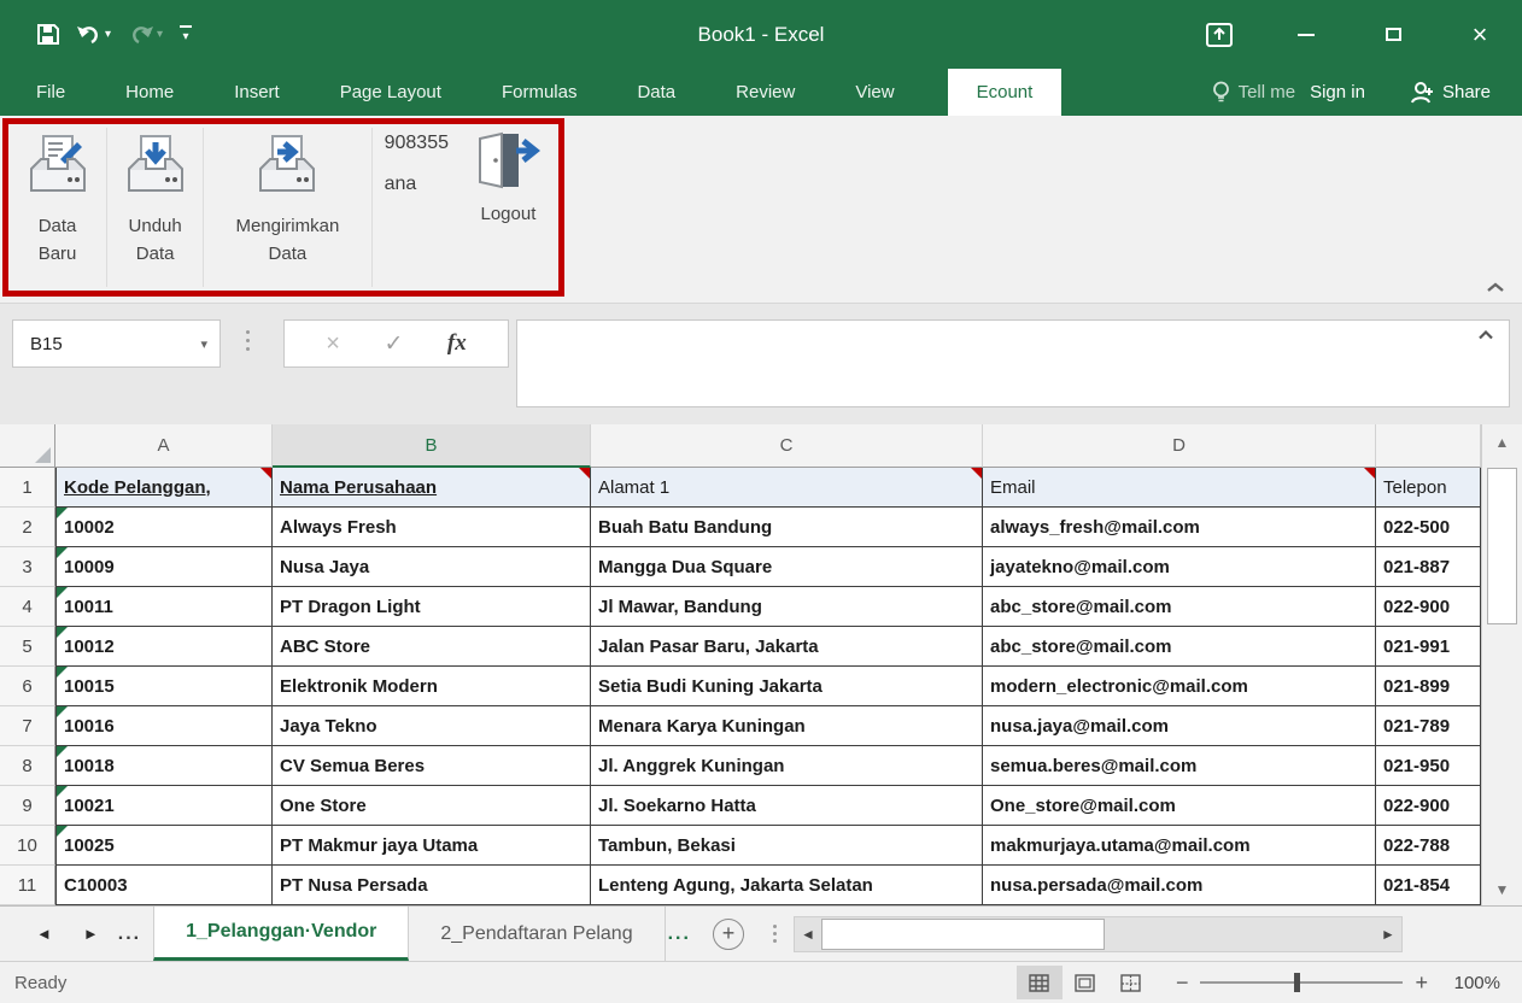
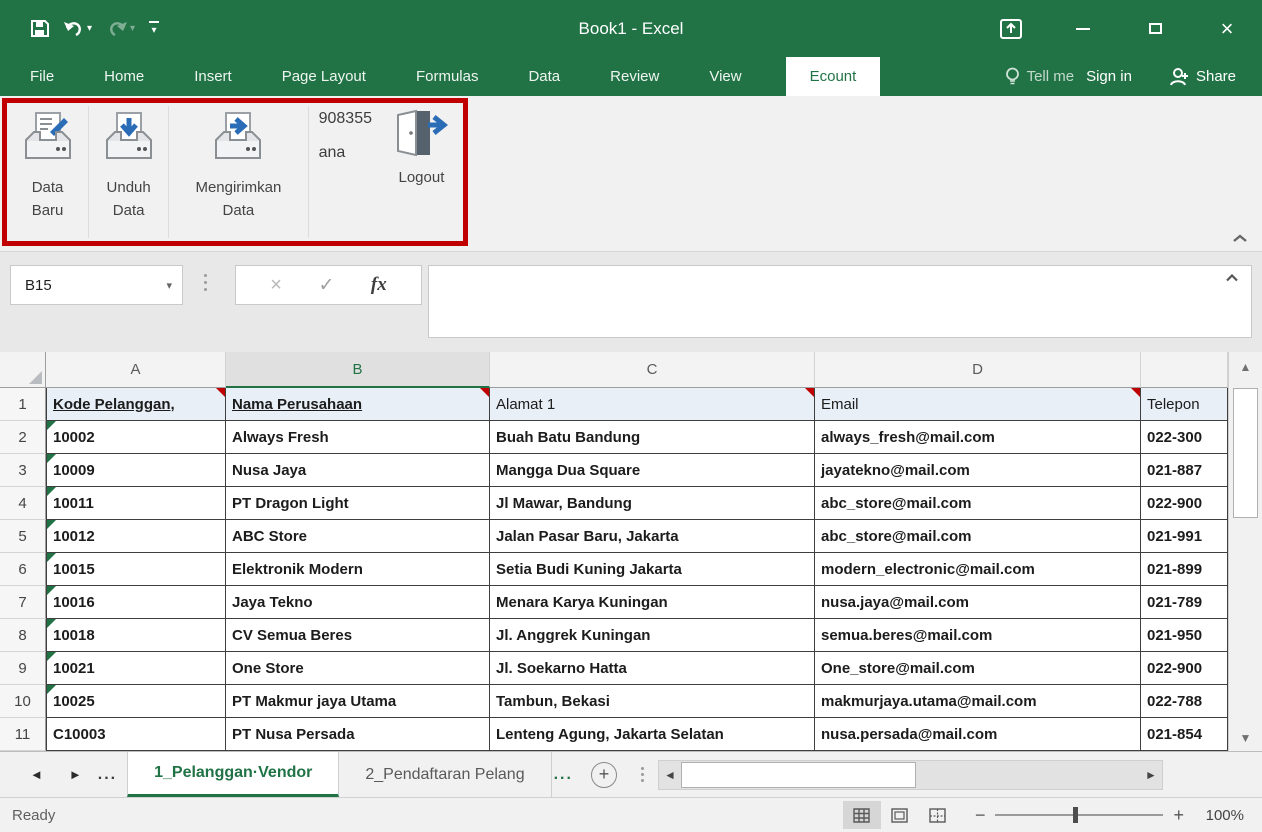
  ▾
  ▾
  ▾
  Book1 - Excel
  ×
  File
  Home
  Insert
  Page Layout
  Formulas
  Data
  Review
  View
  Ecount
  Tell me
  Sign in
  Share
  Data
  Baru
  Unduh
  Data
  Mengirimkan
  Data
  908355
  ana
  Logout
  B15
  ▾
  ×
  ✓
  fx
  A
  B
  C
  D
  1
  Kode Pelanggan,
  Nama Perusahaan
  Alamat 1
  Email
  Telepon
  2
  10002
  Always Fresh
  Buah Batu Bandung
  always_fresh@mail.com
- 022-500
+ 022-300
  3
  10009
  Nusa Jaya
  Mangga Dua Square
  jayatekno@mail.com
  021-887
  4
  10011
  PT Dragon Light
  Jl Mawar, Bandung
  abc_store@mail.com
  022-900
  5
  10012
  ABC Store
  Jalan Pasar Baru, Jakarta
  abc_store@mail.com
  021-991
  6
  10015
  Elektronik Modern
  Setia Budi Kuning Jakarta
  modern_electronic@mail.com
  021-899
  7
  10016
  Jaya Tekno
  Menara Karya Kuningan
  nusa.jaya@mail.com
  021-789
  8
  10018
  CV Semua Beres
  Jl. Anggrek Kuningan
  semua.beres@mail.com
  021-950
  9
  10021
  One Store
  Jl. Soekarno Hatta
  One_store@mail.com
  022-900
  10
  10025
  PT Makmur jaya Utama
  Tambun, Bekasi
  makmurjaya.utama@mail.com
  022-788
  11
  C10003
  PT Nusa Persada
  Lenteng Agung, Jakarta Selatan
  nusa.persada@mail.com
  021-854
  ▲
  ▼
  ◄
  ►
  ...
  1_Pelanggan·Vendor
  2_Pendaftaran Pelang
  ...
  +
  ◄
  ►
  Ready
  −
  +
  100%
